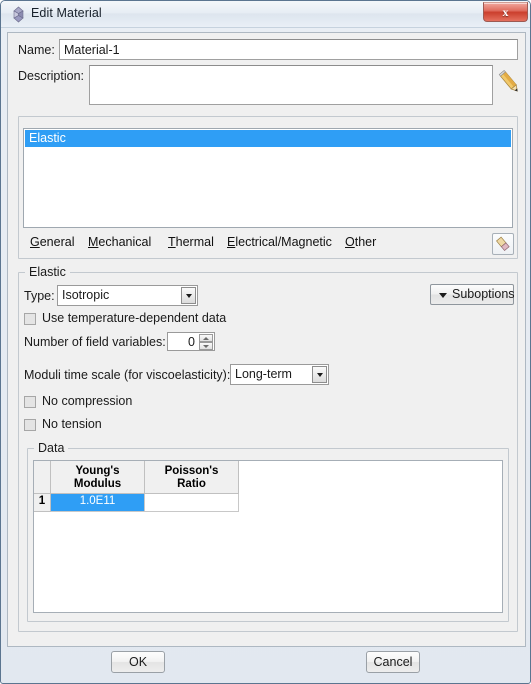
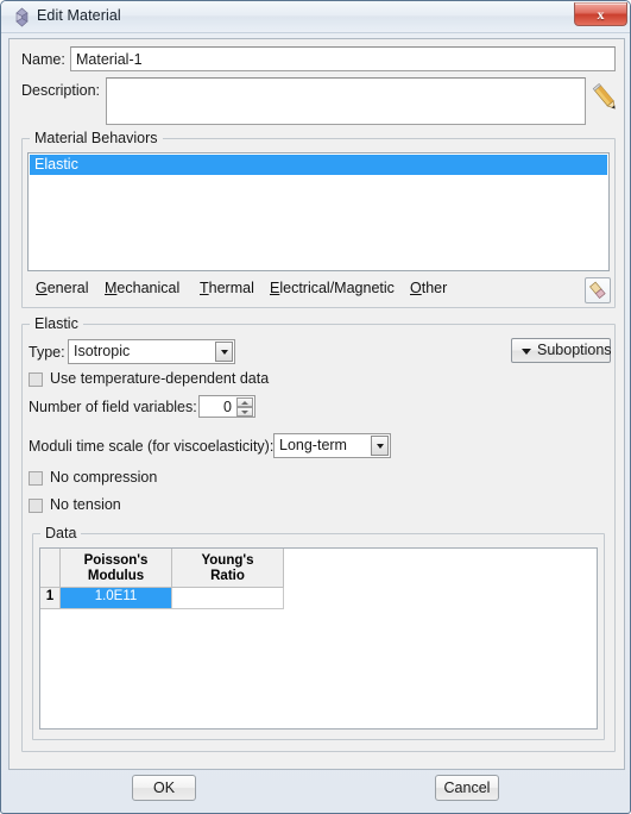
  Edit Material
  x
  Name:
  Material-1
  Description:
+ Material Behaviors
  Elastic
  General
  Mechanical
  Thermal
  Electrical/Magnetic
  Other
  Elastic
  Type:
  Isotropic
  Suboptions
  Use temperature-dependent data
  Number of field variables:
  0
  Moduli time scale (for viscoelasticity):
  Long-term
  No compression
  No tension
  Data
- Young's
+ Poisson's
  Modulus
- Poisson's
+ Young's
  Ratio
  1
  1.0E11
  OK
  Cancel
